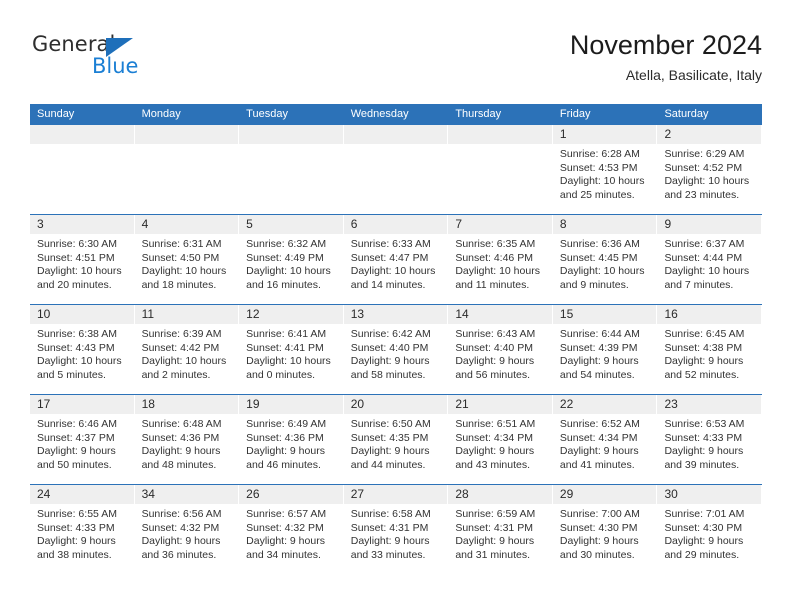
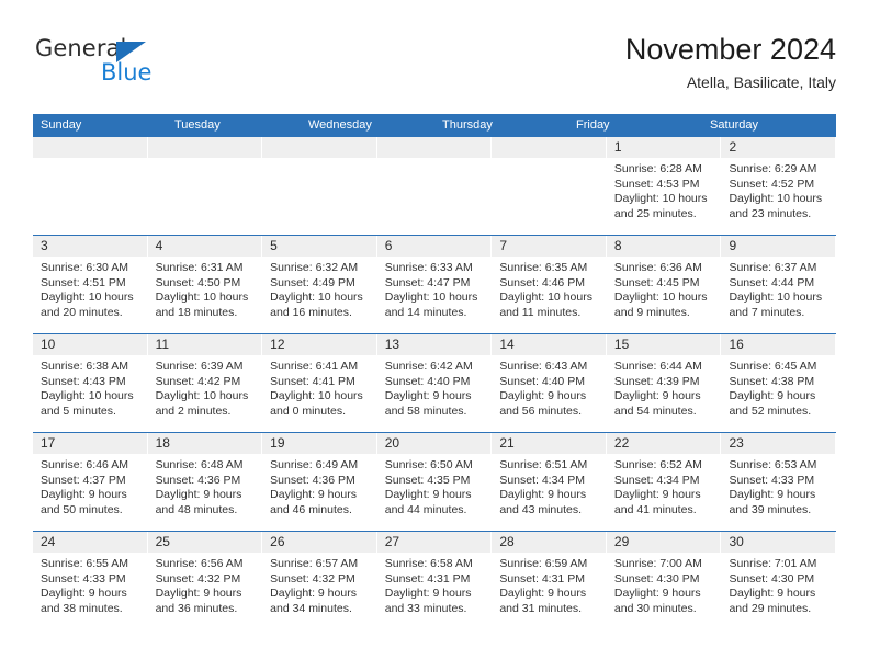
  General
  Blue
  November 2024
  Atella, Basilicate, Italy
  Sunday
- Monday
  Tuesday
  Wednesday
  Thursday
  Friday
  Saturday
  1
  Sunrise: 6:28 AM
  Sunset: 4:53 PM
  Daylight: 10 hours
  and 25 minutes.
  2
  Sunrise: 6:29 AM
  Sunset: 4:52 PM
  Daylight: 10 hours
  and 23 minutes.
  3
  Sunrise: 6:30 AM
  Sunset: 4:51 PM
  Daylight: 10 hours
  and 20 minutes.
  4
  Sunrise: 6:31 AM
  Sunset: 4:50 PM
  Daylight: 10 hours
  and 18 minutes.
  5
  Sunrise: 6:32 AM
  Sunset: 4:49 PM
  Daylight: 10 hours
  and 16 minutes.
  6
  Sunrise: 6:33 AM
  Sunset: 4:47 PM
  Daylight: 10 hours
  and 14 minutes.
  7
  Sunrise: 6:35 AM
  Sunset: 4:46 PM
  Daylight: 10 hours
  and 11 minutes.
  8
  Sunrise: 6:36 AM
  Sunset: 4:45 PM
  Daylight: 10 hours
  and 9 minutes.
  9
  Sunrise: 6:37 AM
  Sunset: 4:44 PM
  Daylight: 10 hours
  and 7 minutes.
  10
  Sunrise: 6:38 AM
  Sunset: 4:43 PM
  Daylight: 10 hours
  and 5 minutes.
  11
  Sunrise: 6:39 AM
  Sunset: 4:42 PM
  Daylight: 10 hours
  and 2 minutes.
  12
  Sunrise: 6:41 AM
  Sunset: 4:41 PM
  Daylight: 10 hours
  and 0 minutes.
  13
  Sunrise: 6:42 AM
  Sunset: 4:40 PM
  Daylight: 9 hours
  and 58 minutes.
  14
  Sunrise: 6:43 AM
  Sunset: 4:40 PM
  Daylight: 9 hours
  and 56 minutes.
  15
  Sunrise: 6:44 AM
  Sunset: 4:39 PM
  Daylight: 9 hours
  and 54 minutes.
  16
  Sunrise: 6:45 AM
  Sunset: 4:38 PM
  Daylight: 9 hours
  and 52 minutes.
  17
  Sunrise: 6:46 AM
  Sunset: 4:37 PM
  Daylight: 9 hours
  and 50 minutes.
  18
  Sunrise: 6:48 AM
  Sunset: 4:36 PM
  Daylight: 9 hours
  and 48 minutes.
  19
  Sunrise: 6:49 AM
  Sunset: 4:36 PM
  Daylight: 9 hours
  and 46 minutes.
  20
  Sunrise: 6:50 AM
  Sunset: 4:35 PM
  Daylight: 9 hours
  and 44 minutes.
  21
  Sunrise: 6:51 AM
  Sunset: 4:34 PM
  Daylight: 9 hours
  and 43 minutes.
  22
  Sunrise: 6:52 AM
  Sunset: 4:34 PM
  Daylight: 9 hours
  and 41 minutes.
  23
  Sunrise: 6:53 AM
  Sunset: 4:33 PM
  Daylight: 9 hours
  and 39 minutes.
  24
  Sunrise: 6:55 AM
  Sunset: 4:33 PM
  Daylight: 9 hours
  and 38 minutes.
- 34
+ 25
  Sunrise: 6:56 AM
  Sunset: 4:32 PM
  Daylight: 9 hours
  and 36 minutes.
  26
  Sunrise: 6:57 AM
  Sunset: 4:32 PM
  Daylight: 9 hours
  and 34 minutes.
  27
  Sunrise: 6:58 AM
  Sunset: 4:31 PM
  Daylight: 9 hours
  and 33 minutes.
  28
  Sunrise: 6:59 AM
  Sunset: 4:31 PM
  Daylight: 9 hours
  and 31 minutes.
  29
  Sunrise: 7:00 AM
  Sunset: 4:30 PM
  Daylight: 9 hours
  and 30 minutes.
  30
  Sunrise: 7:01 AM
  Sunset: 4:30 PM
  Daylight: 9 hours
  and 29 minutes.
